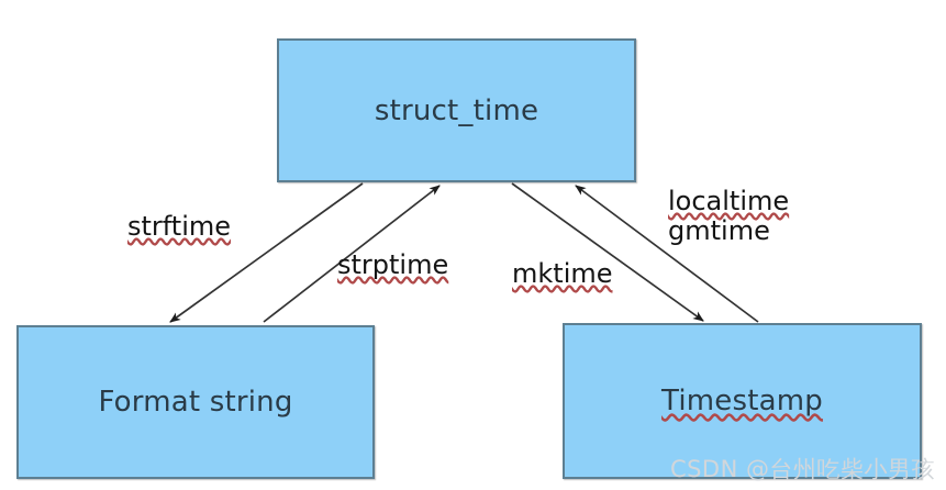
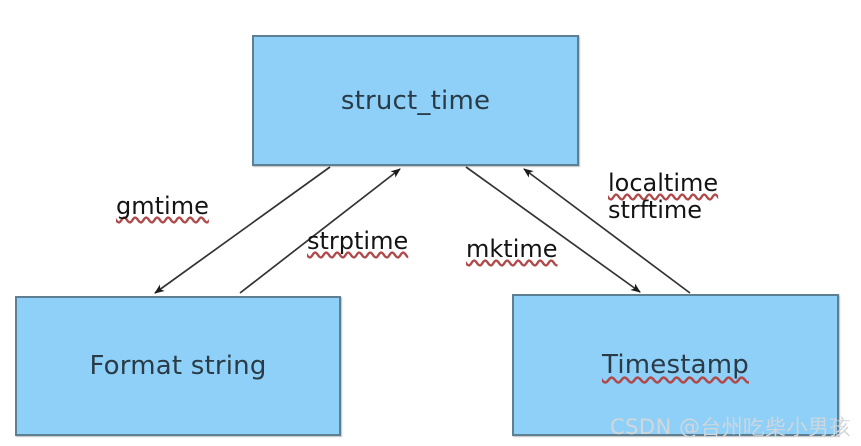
  struct_time
  Format string
  Timestamp
- strftime
+ gmtime
  strptime
  mktime
  localtime
- gmtime
+ strftime
  CSDN @台州吃柴小男孩
